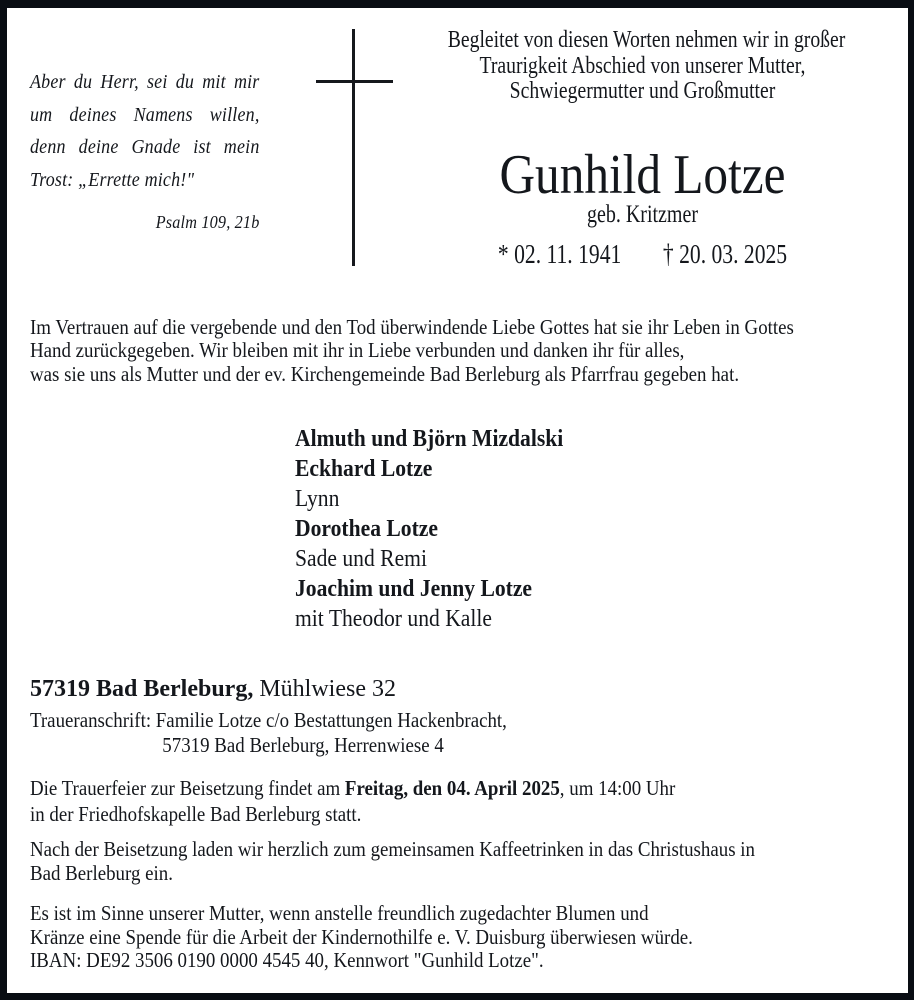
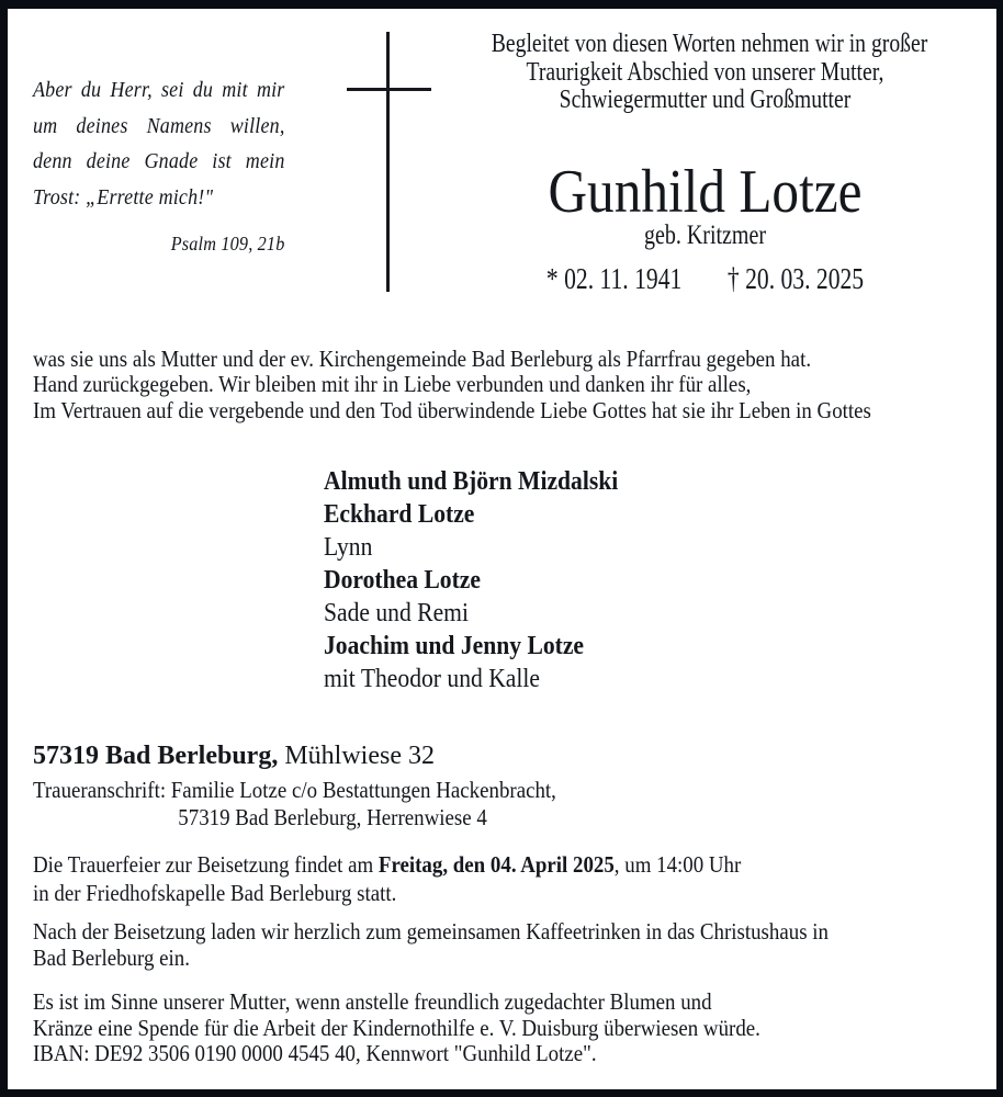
  Aber du Herr, sei du mit mir
  um deines Namens willen,
  denn deine Gnade ist mein
  Trost: „Errette mich!"
  Psalm 109, 21b
  Begleitet von diesen Worten nehmen wir in großer
  Traurigkeit Abschied von unserer Mutter,
  Schwiegermutter und Großmutter
  Gunhild Lotze
  geb. Kritzmer
  * 02. 11. 1941 † 20. 03. 2025
- Im Vertrauen auf die vergebende und den Tod überwindende Liebe Gottes hat sie ihr Leben in Gottes
+ was sie uns als Mutter und der ev. Kirchengemeinde Bad Berleburg als Pfarrfrau gegeben hat.
  Hand zurückgegeben. Wir bleiben mit ihr in Liebe verbunden und danken ihr für alles,
- was sie uns als Mutter und der ev. Kirchengemeinde Bad Berleburg als Pfarrfrau gegeben hat.
+ Im Vertrauen auf die vergebende und den Tod überwindende Liebe Gottes hat sie ihr Leben in Gottes
  Almuth und Björn Mizdalski
  Eckhard Lotze
  Lynn
  Dorothea Lotze
  Sade und Remi
  Joachim und Jenny Lotze
  mit Theodor und Kalle
  57319 Bad Berleburg, Mühlwiese 32
  Traueranschrift: Familie Lotze c/o Bestattungen Hackenbracht,
  57319 Bad Berleburg, Herrenwiese 4
  Die Trauerfeier zur Beisetzung findet am Freitag, den 04. April 2025, um 14:00 Uhr
  in der Friedhofskapelle Bad Berleburg statt.
  Nach der Beisetzung laden wir herzlich zum gemeinsamen Kaffeetrinken in das Christushaus in
  Bad Berleburg ein.
  Es ist im Sinne unserer Mutter, wenn anstelle freundlich zugedachter Blumen und
  Kränze eine Spende für die Arbeit der Kindernothilfe e. V. Duisburg überwiesen würde.
  IBAN: DE92 3506 0190 0000 4545 40, Kennwort "Gunhild Lotze".
